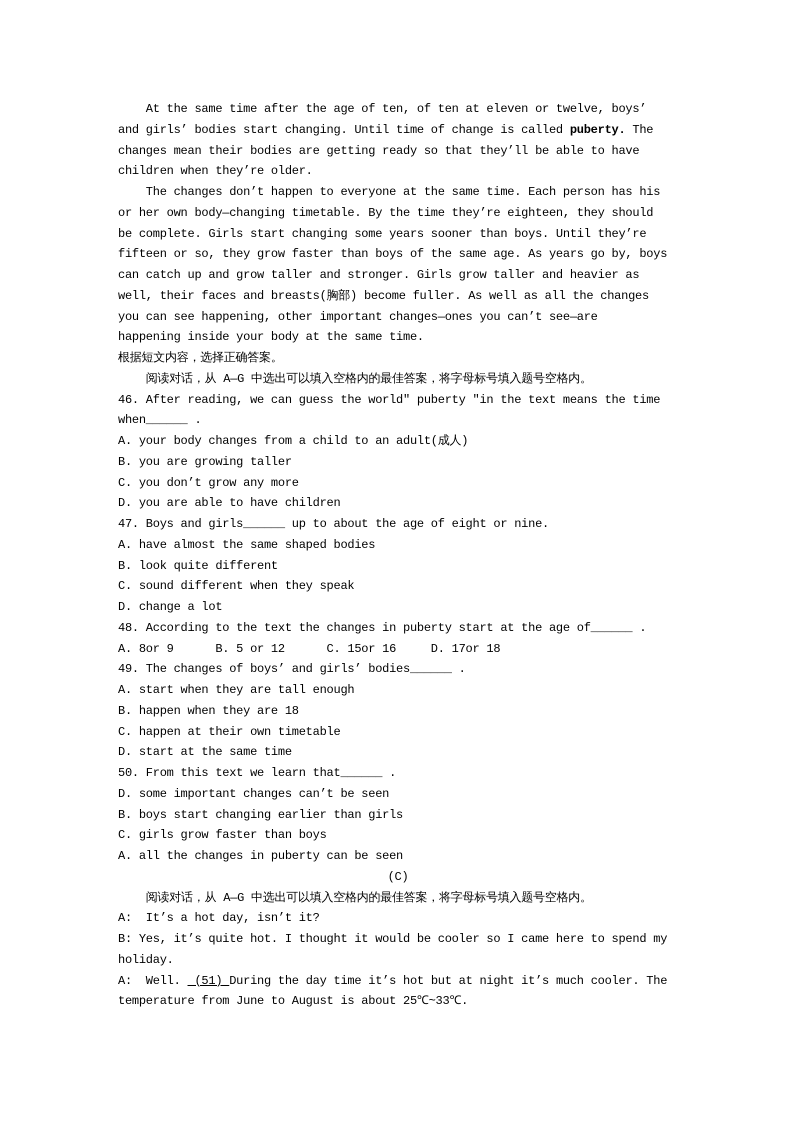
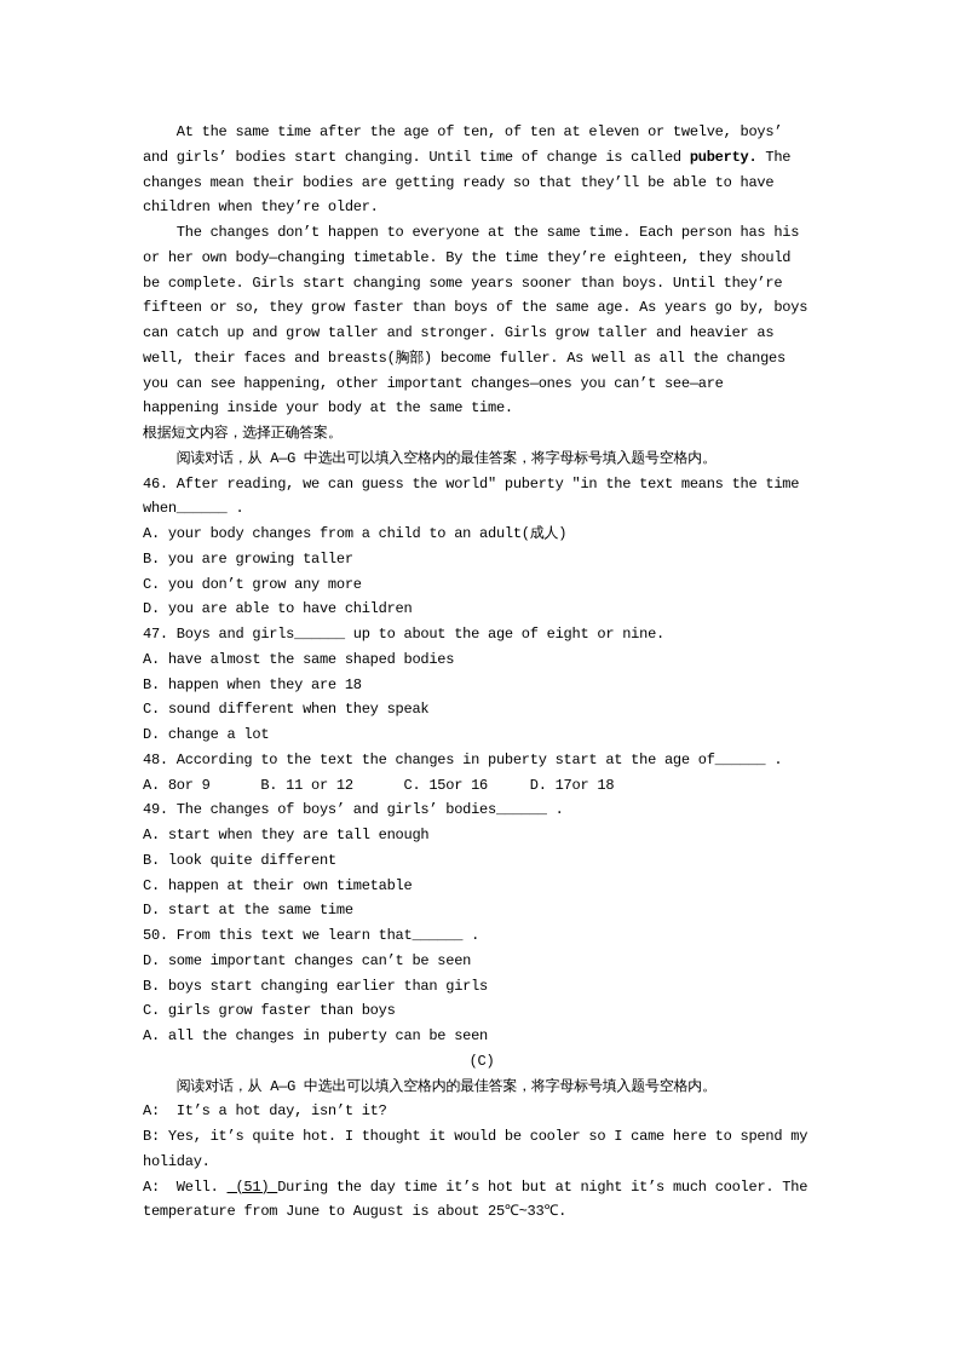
  At the same time after the age of ten, of ten at eleven or twelve, boys’
  and girls’ bodies start changing. Until time of change is called puberty. The
  changes mean their bodies are getting ready so that they’ll be able to have
  children when they’re older.
  The changes don’t happen to everyone at the same time. Each person has his
  or her own body—changing timetable. By the time they’re eighteen, they should
  be complete. Girls start changing some years sooner than boys. Until they’re
  fifteen or so, they grow faster than boys of the same age. As years go by, boys
  can catch up and grow taller and stronger. Girls grow taller and heavier as
  well, their faces and breasts(胸部) become fuller. As well as all the changes
  you can see happening, other important changes—ones you can’t see—are
  happening inside your body at the same time.
  根据短文内容，选择正确答案。
  阅读对话，从 A—G 中选出可以填入空格内的最佳答案，将字母标号填入题号空格内。
  46. After reading, we can guess the world″ puberty ″in the text means the time
  when______ .
  A. your body changes from a child to an adult(成人)
  B. you are growing taller
  C. you don’t grow any more
  D. you are able to have children
  47. Boys and girls______ up to about the age of eight or nine.
  A. have almost the same shaped bodies
- B. look quite different
+ B. happen when they are 18
  C. sound different when they speak
  D. change a lot
  48. According to the text the changes in puberty start at the age of______ .
- A. 8or 9 B. 5 or 12 C. 15or 16 D. 17or 18
+ A. 8or 9 B. 11 or 12 C. 15or 16 D. 17or 18
  49. The changes of boys’ and girls’ bodies______ .
  A. start when they are tall enough
- B. happen when they are 18
+ B. look quite different
  C. happen at their own timetable
  D. start at the same time
  50. From this text we learn that______ .
  D. some important changes can’t be seen
  B. boys start changing earlier than girls
  C. girls grow faster than boys
  A. all the changes in puberty can be seen
  (C)
  阅读对话，从 A—G 中选出可以填入空格内的最佳答案，将字母标号填入题号空格内。
  A: It’s a hot day, isn’t it?
  B: Yes, it’s quite hot. I thought it would be cooler so I came here to spend my
  holiday.
  A: Well. (51) During the day time it’s hot but at night it’s much cooler. The
  temperature from June to August is about 25℃~33℃.
